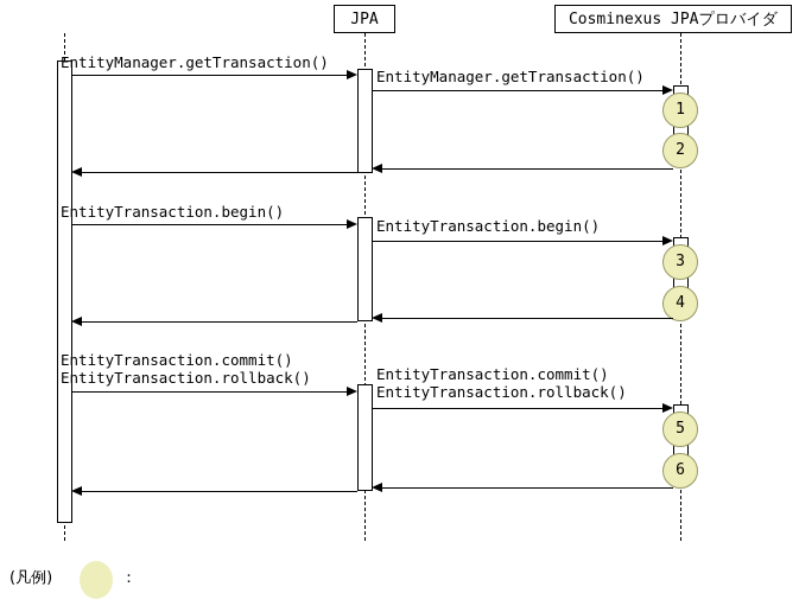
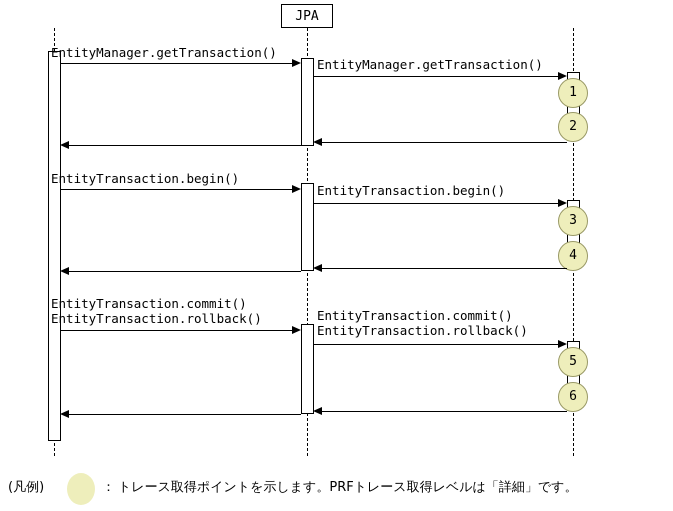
  JPA
- Cosminexus JPAプロバイダ
  EntityManager.getTransaction()
  EntityManager.getTransaction()
  1
  2
  EntityTransaction.begin()
  EntityTransaction.begin()
  3
  4
  EntityTransaction.commit()
  EntityTransaction.rollback()
  EntityTransaction.commit()
  EntityTransaction.rollback()
  5
  6
  (凡例)
  ：
+ トレース取得ポイントを示します。PRFトレース取得レベルは「詳細」です。
